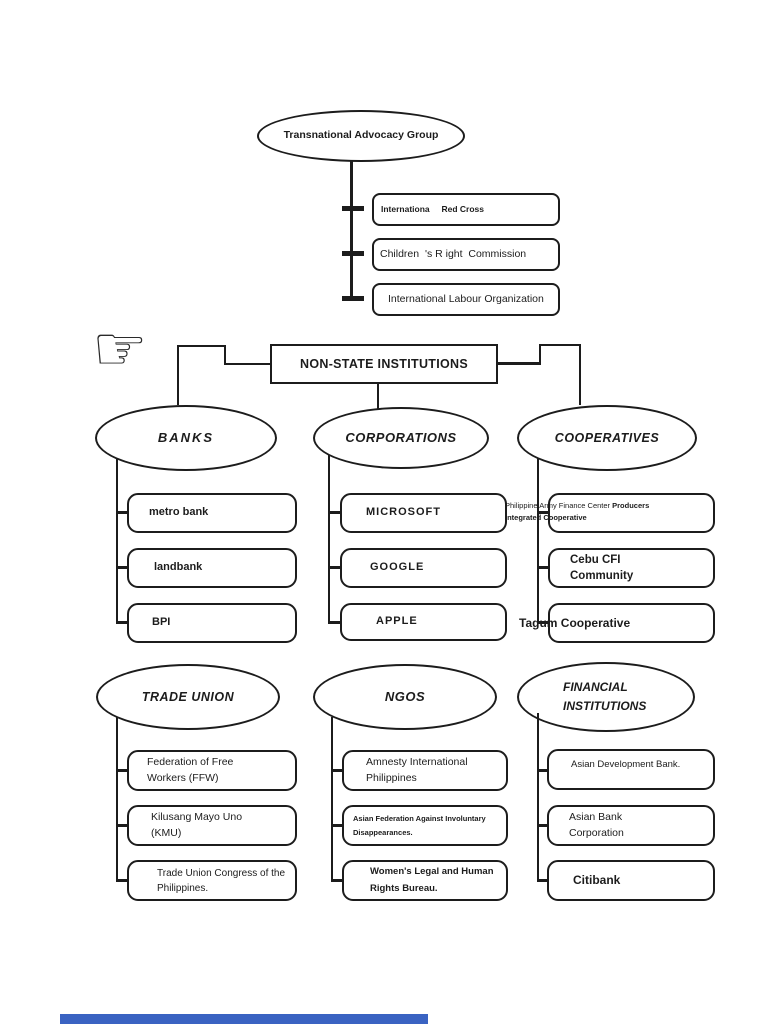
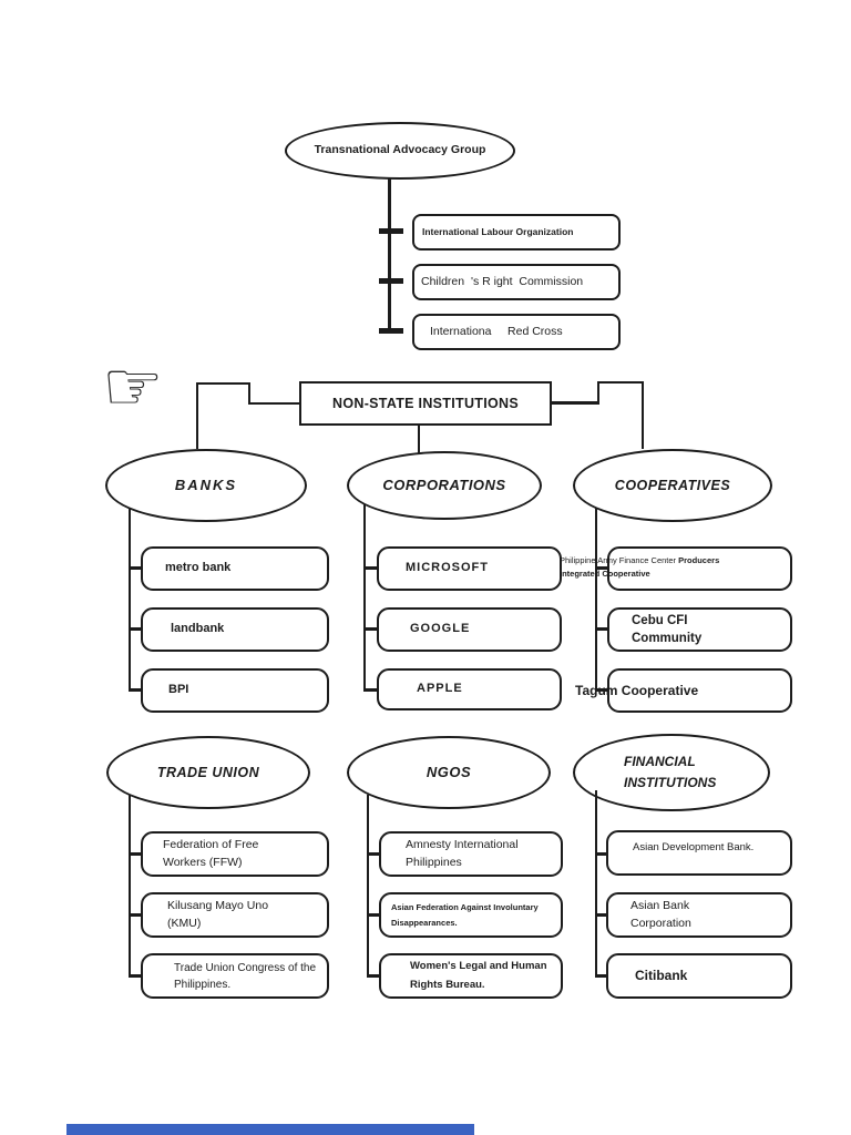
  Transnational Advocacy Group
- Internationa Red Cross
+ International Labour Organization
  Children 's R ight Commission
- International Labour Organization
+ Internationa Red Cross
  ☞
  NON-STATE INSTITUTIONS
  BANKS
  CORPORATIONS
  COOPERATIVES
  metro bank
  landbank
  BPI
  MICROSOFT
  GOOGLE
  APPLE
  Philippine Army Finance Center Producers
  Integrated Cooperative
  Cebu CFI
  Community
  Tagum Cooperative
  TRADE UNION
  NGOS
  FINANCIAL
  INSTITUTIONS
  Federation of Free
  Workers (FFW)
  Kilusang Mayo Uno
  (KMU)
  Trade Union Congress of the
  Philippines.
  Amnesty International
  Philippines
  Asian Federation Against Involuntary
  Disappearances.
  Women's Legal and Human
  Rights Bureau.
  Asian Development Bank.
  Asian Bank
  Corporation
  Citibank
